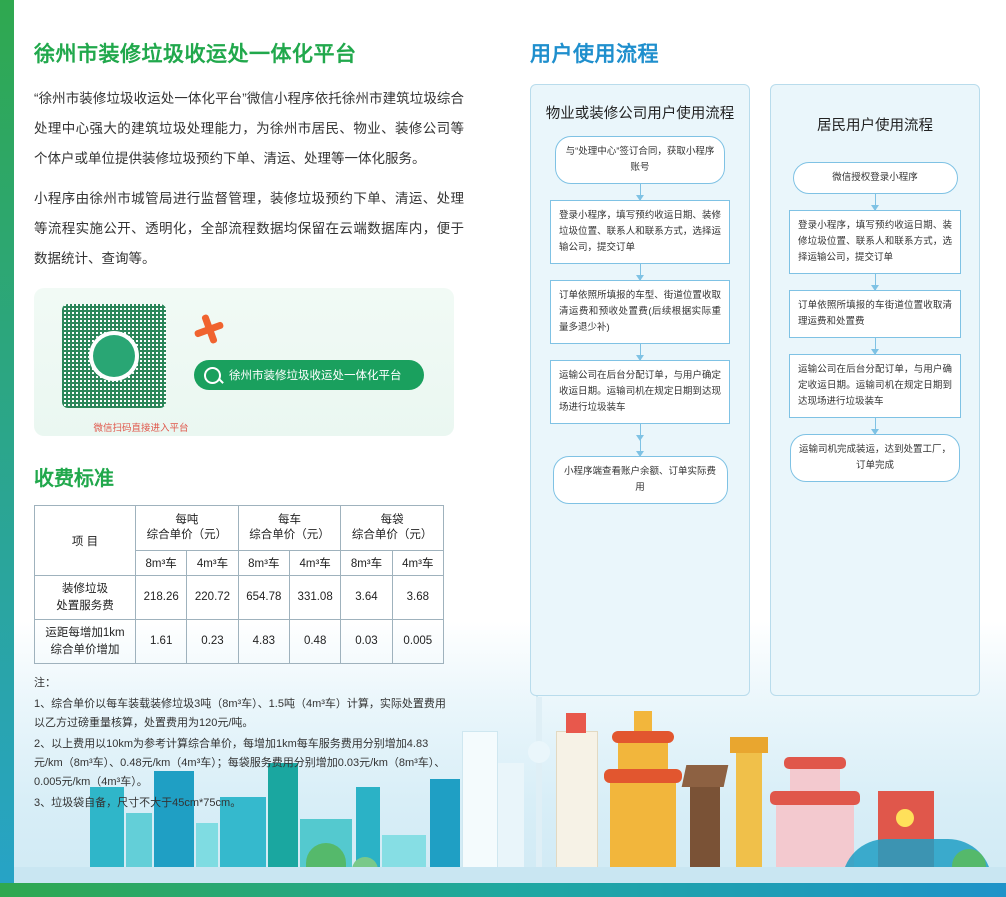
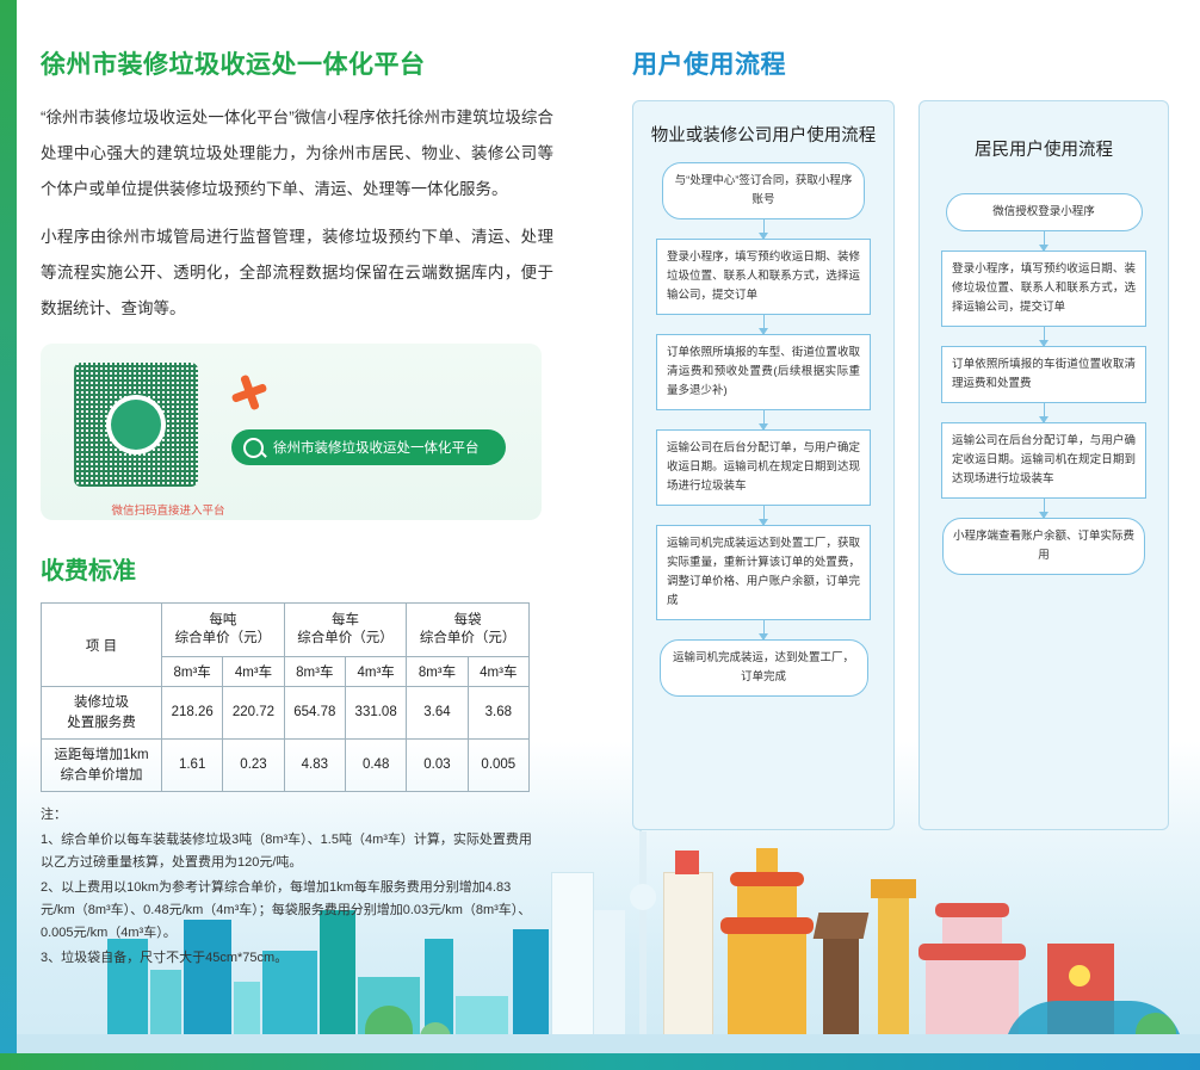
  徐州市装修垃圾收运处一体化平台
  “徐州市装修垃圾收运处一体化平台”微信小程序依托徐州市建筑垃圾综合处理中心强大的建筑垃圾处理能力，为徐州市居民、物业、装修公司等个体户或单位提供装修垃圾预约下单、清运、处理等一体化服务。
  小程序由徐州市城管局进行监督管理，装修垃圾预约下单、清运、处理等流程实施公开、透明化，全部流程数据均保留在云端数据库内，便于数据统计、查询等。
  微信扫码直接进入平台
  徐州市装修垃圾收运处一体化平台
  收费标准
  项 目	每吨 综合单价（元）	每车 综合单价（元）	每袋 综合单价（元）
  8m³车	4m³车	8m³车	4m³车	8m³车	4m³车
  装修垃圾处置服务费	218.26	220.72	654.78	331.08	3.64	3.68
  运距每增加1km综合单价增加	1.61	0.23	4.83	0.48	0.03	0.005
  注：
  1、综合单价以每车装载装修垃圾3吨（8m³车）、1.5吨（4m³车）计算，实际处置费用以乙方过磅重量核算，处置费用为120元/吨。
  2、以上费用以10km为参考计算综合单价，每增加1km每车服务费用分别增加4.83元/km（8m³车）、0.48元/km（4m³车）；每袋服务费用分别增加0.03元/km（8m³车）、0.005元/km（4m³车）。
  3、垃圾袋自备，尺寸不大于45cm*75cm。
  用户使用流程
  物业或装修公司用户使用流程
  与“处理中心”签订合同，获取小程序账号
  登录小程序，填写预约收运日期、装修垃圾位置、联系人和联系方式，选择运输公司，提交订单
  订单依照所填报的车型、街道位置收取清运费和预收处置费(后续根据实际重量多退少补)
  运输公司在后台分配订单，与用户确定收运日期。运输司机在规定日期到达现场进行垃圾装车
+ 运输司机完成装运达到处置工厂，获取实际重量，重新计算该订单的处置费，调整订单价格、用户账户余额，订单完成
- 小程序端查看账户余额、订单实际费用
+ 运输司机完成装运，达到处置工厂，订单完成
  居民用户使用流程
  微信授权登录小程序
  登录小程序，填写预约收运日期、装修垃圾位置、联系人和联系方式，选择运输公司，提交订单
  订单依照所填报的车街道位置收取清理运费和处置费
  运输公司在后台分配订单，与用户确定收运日期。运输司机在规定日期到达现场进行垃圾装车
- 运输司机完成装运，达到处置工厂，订单完成
+ 小程序端查看账户余额、订单实际费用
